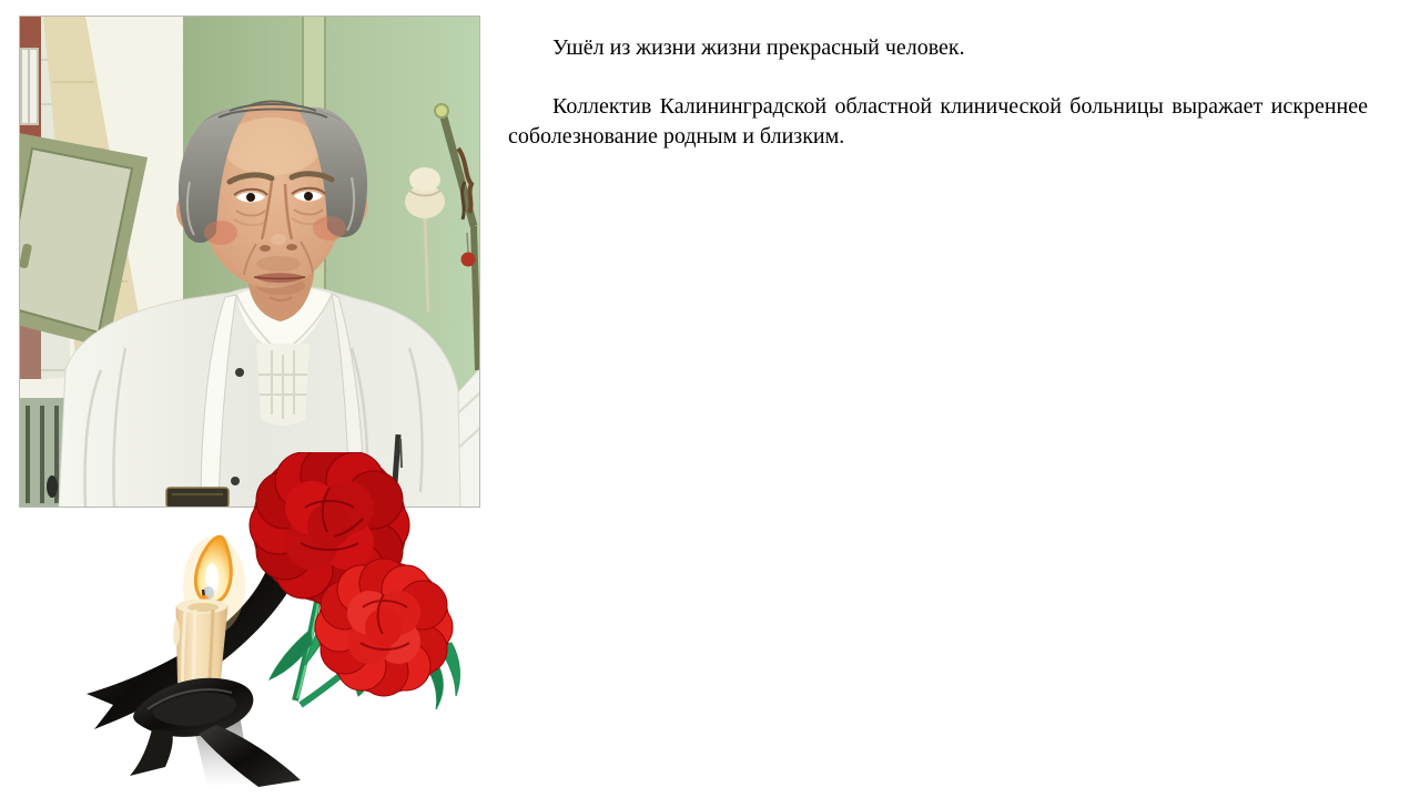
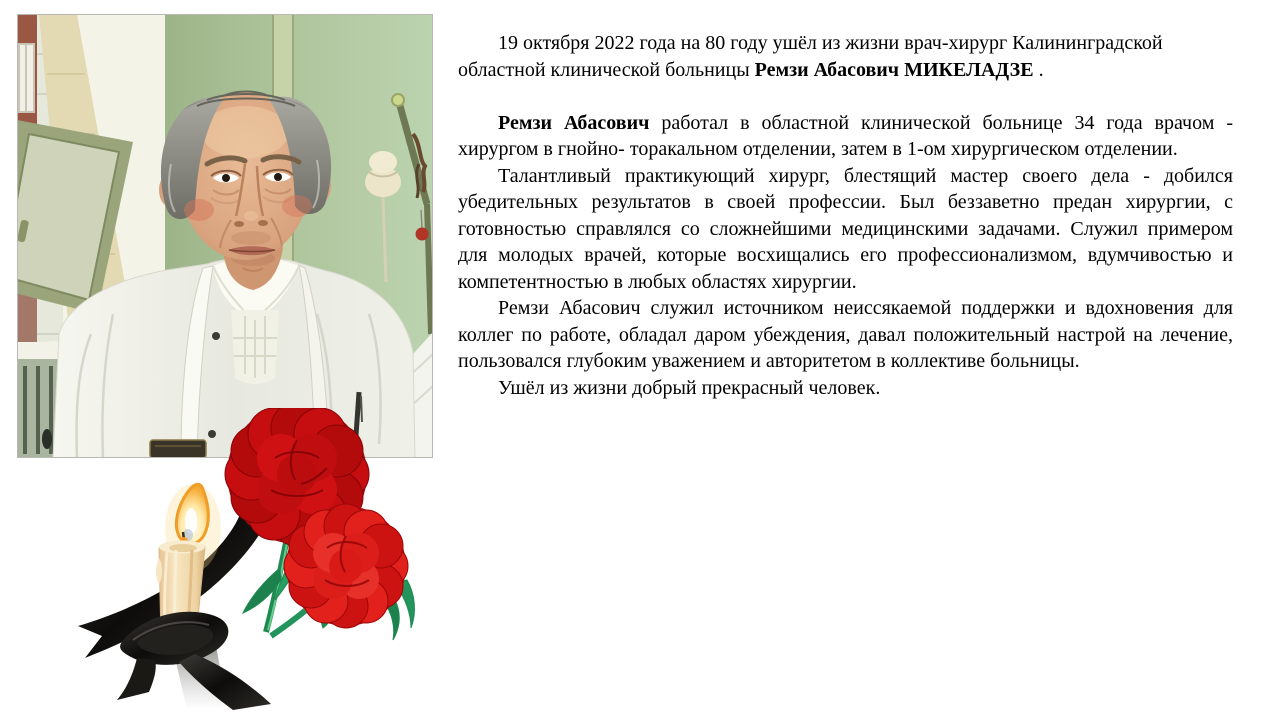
+ 19 октября 2022 года на 80 году ушёл из жизни врач-хирург Калининградской областной клинической больницы Ремзи Абасович МИКЕЛАДЗЕ .
+ Ремзи Абасович работал в областной клинической больнице 34 года врачом - хирургом в гнойно- торакальном отделении, затем в 1-ом хирургическом отделении.
+ Талантливый практикующий хирург, блестящий мастер своего дела - добился убедительных результатов в своей профессии. Был беззаветно предан хирургии, с готовностью справлялся со сложнейшими медицинскими задачами. Служил примером для молодых врачей, которые восхищались его профессионализмом, вдумчивостью и компетентностью в любых областях хирургии.
+ Ремзи Абасович служил источником неиссякаемой поддержки и вдохновения для коллег по работе, обладал даром убеждения, давал положительный настрой на лечение, пользовался глубоким уважением и авторитетом в коллективе больницы.
- Ушёл из жизни жизни прекрасный человек.
+ Ушёл из жизни добрый прекрасный человек.
- Коллектив Калининградской областной клинической больницы выражает искреннее соболезнование родным и близким.
